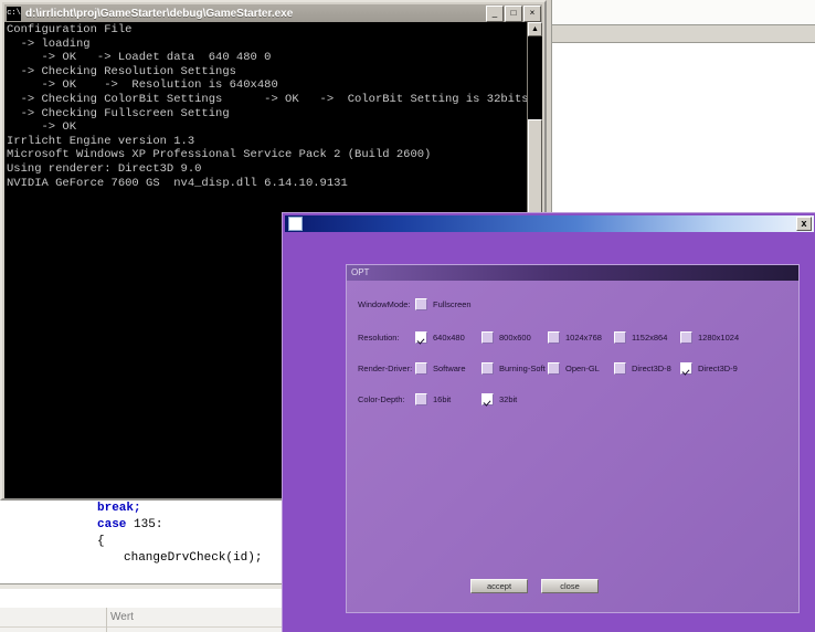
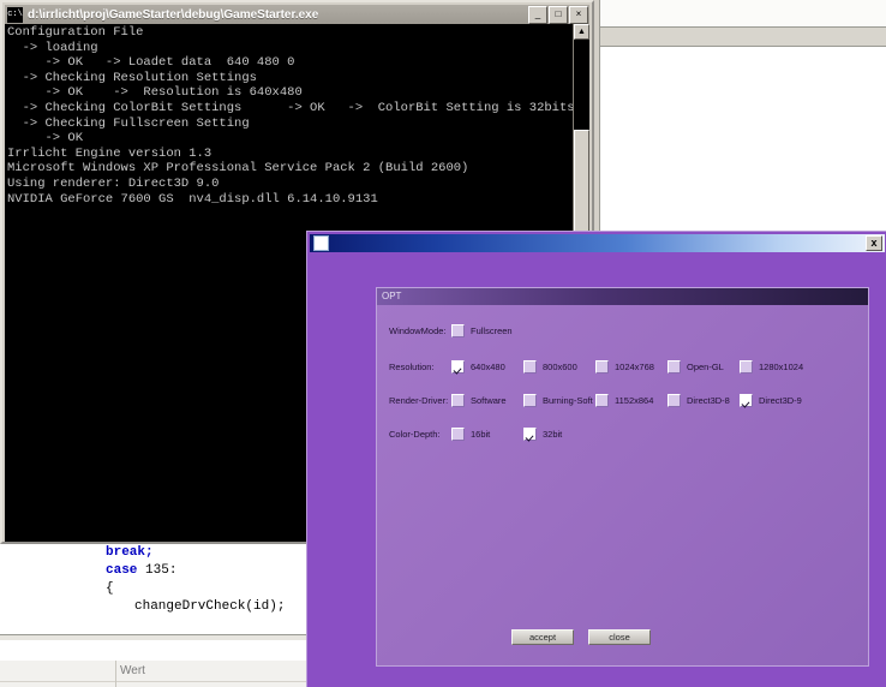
  break;
  case 135:
  {
  changeDrvCheck(id);
  Wert
  c:\
  d:\irrlicht\proj\GameStarter\debug\GameStarter.exe
  _
  □
  ×
  Configuration File
  -> loading
  -> OK -> Loadet data 640 480 0
  -> Checking Resolution Settings
  -> OK -> Resolution is 640x480
  -> Checking ColorBit Settings -> OK -> ColorBit Setting is 32bits
  -> Checking Fullscreen Setting
  -> OK
  Irrlicht Engine version 1.3
  Microsoft Windows XP Professional Service Pack 2 (Build 2600)
  Using renderer: Direct3D 9.0
  NVIDIA GeForce 7600 GS nv4_disp.dll 6.14.10.9131
  x
  OPT
  WindowMode:
  Fullscreen
  Resolution:
  640x480
  800x600
  1024x768
- 1152x864
+ Open-GL
  1280x1024
  Render-Driver:
  Software
  Burning-Soft
- Open-GL
+ 1152x864
  Direct3D-8
  Direct3D-9
  Color-Depth:
  16bit
  32bit
  accept
  close
